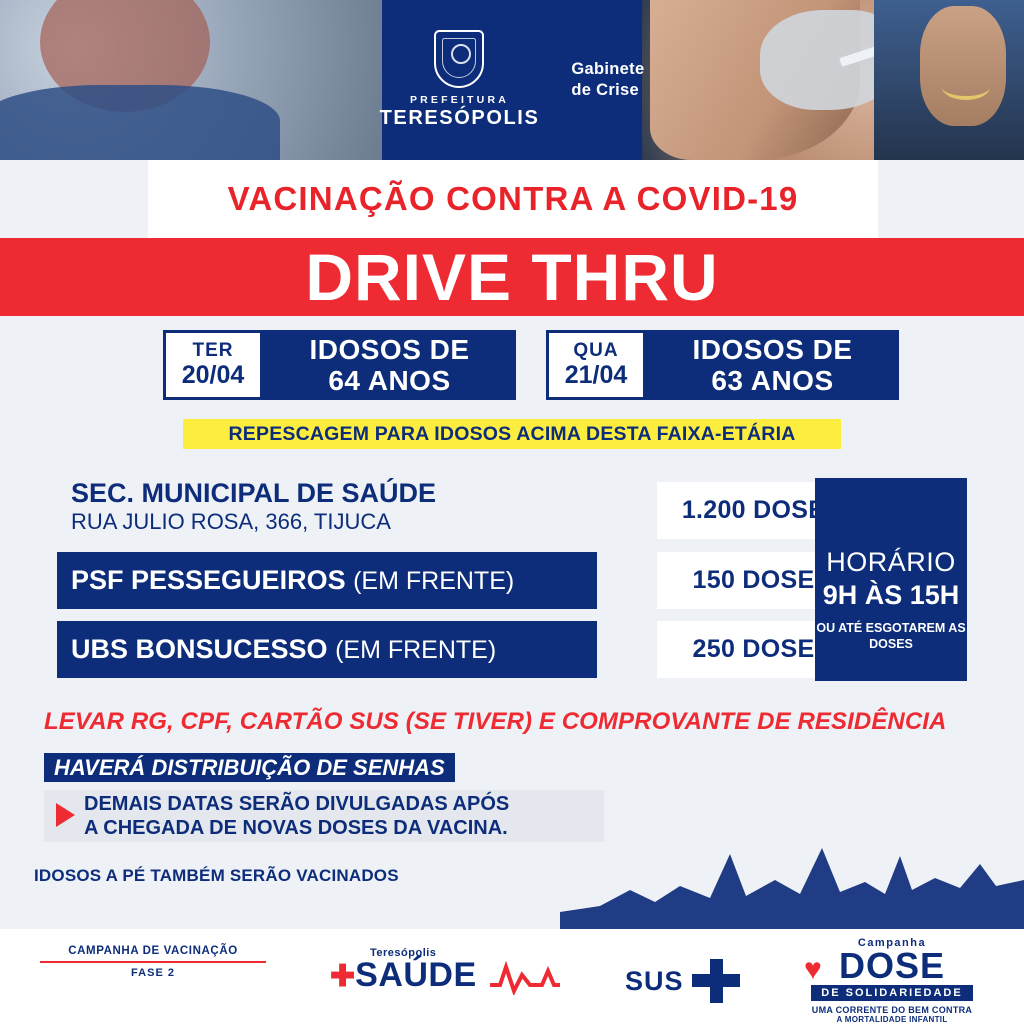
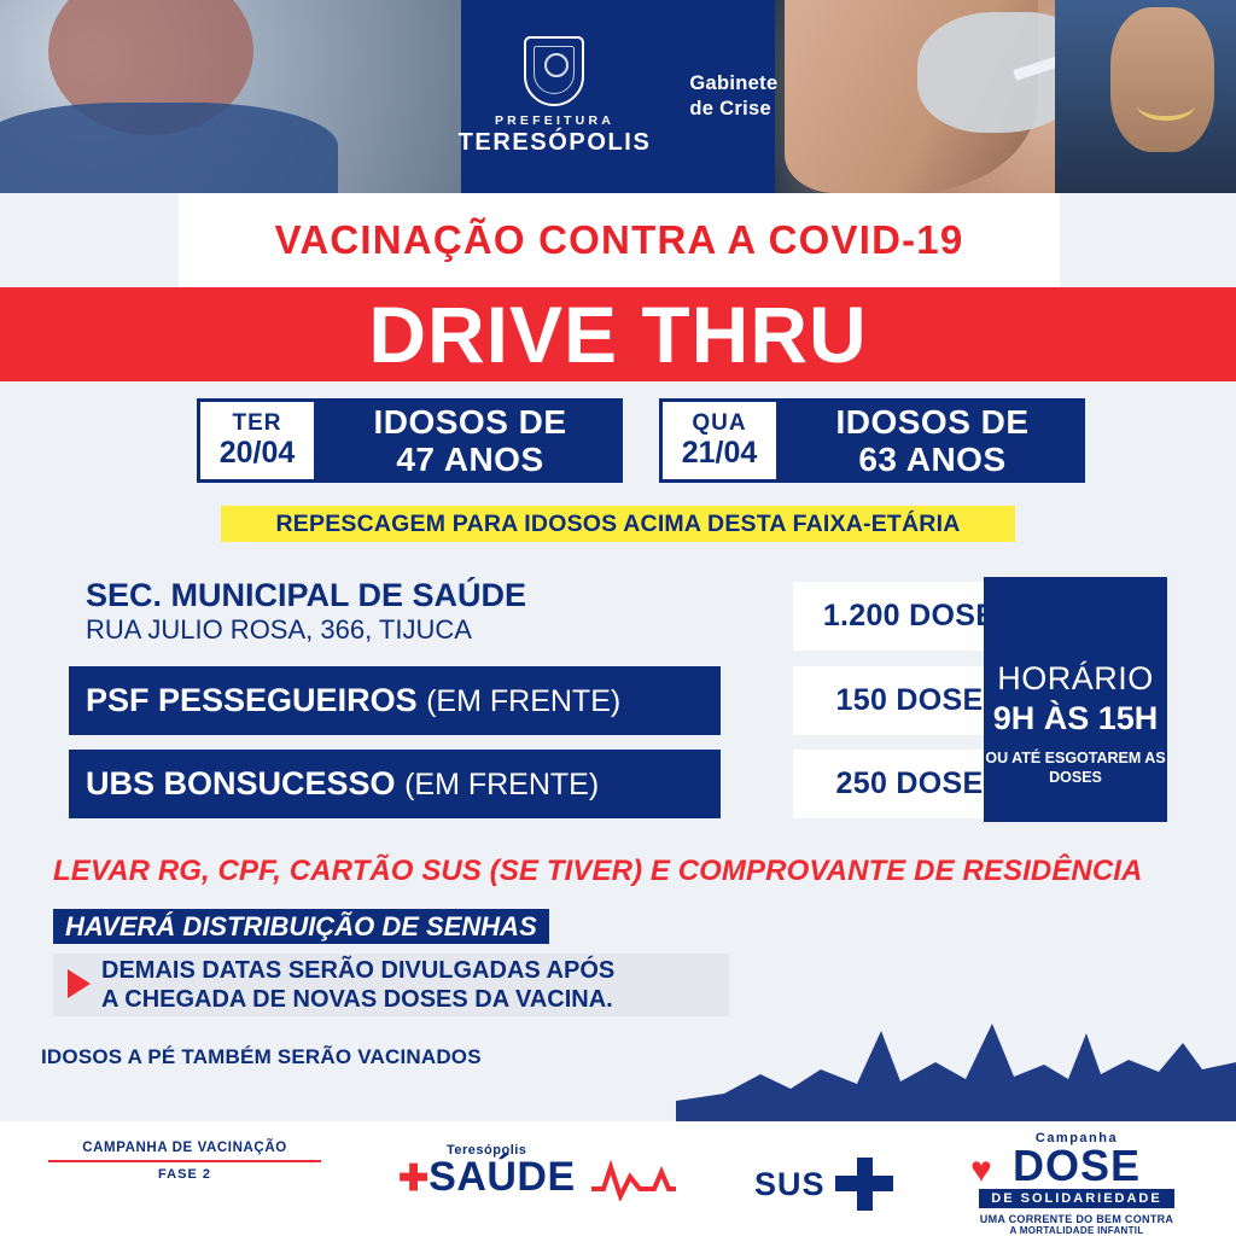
  PREFEITURA
  TERESÓPOLIS
  Gabinete
  de Crise
  VACINAÇÃO CONTRA A COVID-19
  DRIVE THRU
  TER
  20/04
  IDOSOS DE
- 64 ANOS
+ 47 ANOS
  QUA
  21/04
  IDOSOS DE
  63 ANOS
  REPESCAGEM PARA IDOSOS ACIMA DESTA FAIXA-ETÁRIA
  SEC. MUNICIPAL DE SAÚDE
  RUA JULIO ROSA, 366, TIJUCA
  1.200 DOS
  PSF PESSEGUEIROS (EM FRENTE)
  150 DOSE
  UBS BONSUCESSO (EM FRENTE)
  250 DOSE
  HORÁRIO
  9H ÀS 15H
  OU ATÉ ESGOTAREM AS DOSES
  LEVAR RG, CPF, CARTÃO SUS (SE TIVER) E COMPROVANTE DE RESIDÊNCIA
  HAVERÁ DISTRIBUIÇÃO DE SENHAS
  DEMAIS DATAS SERÃO DIVULGADAS APÓS
  A CHEGADA DE NOVAS DOSES DA VACINA.
  IDOSOS A PÉ TAMBÉM SERÃO VACINADOS
  CAMPANHA DE VACINAÇÃO
  FASE 2
  Teresópolis
  ✚SAÚDE
  SUS
  ♥
  Campanha
  DOSE
  DE SOLIDARIEDADE
  UMA CORRENTE DO BEM CONTRA
  A MORTALIDADE INFANTIL
